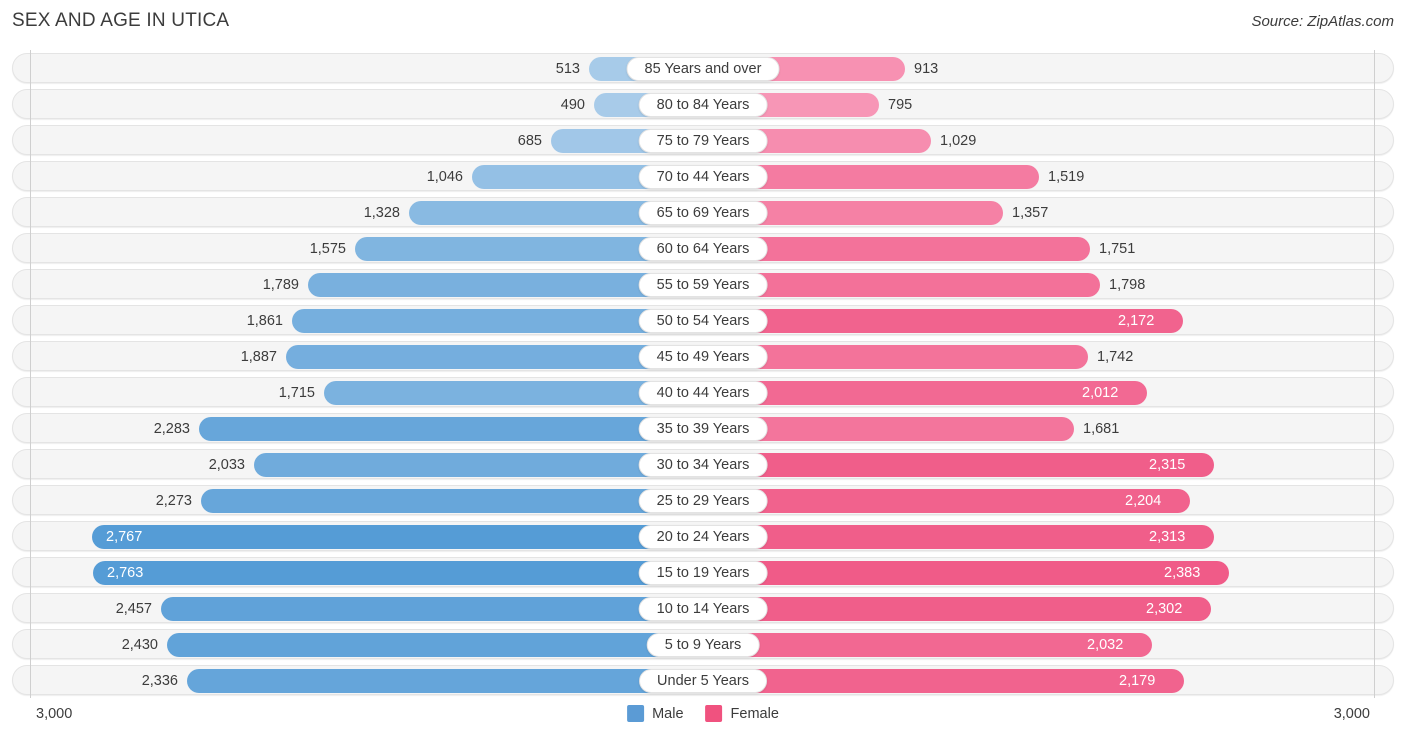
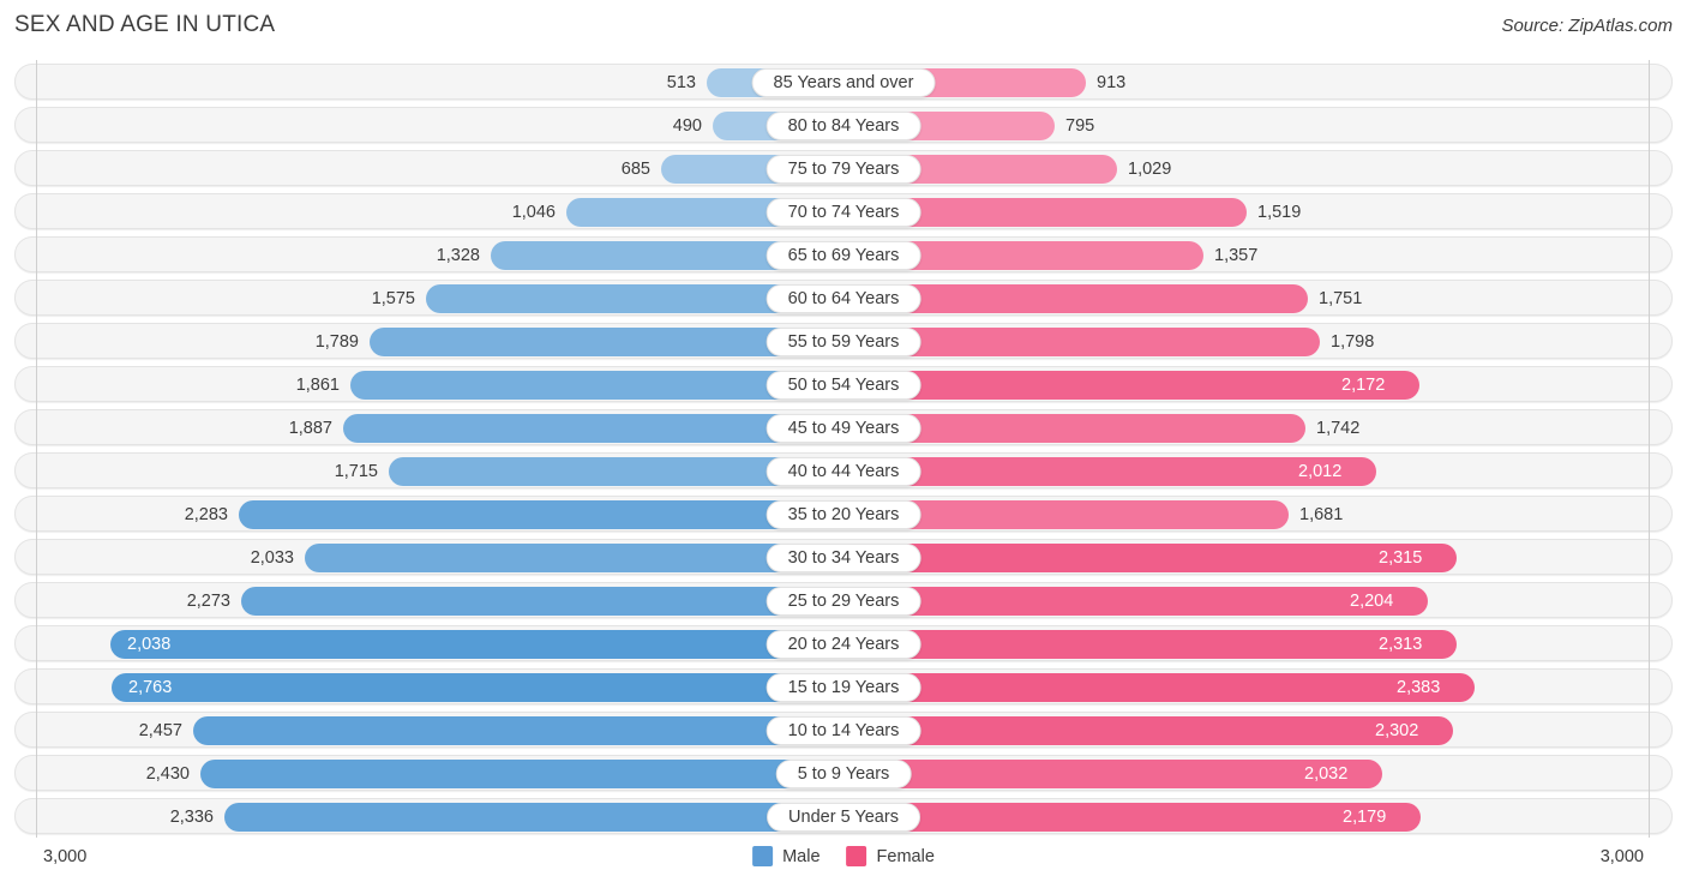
  SEX AND AGE IN UTICA
  Source: ZipAtlas.com
  513
  913
  85 Years and over
  490
  795
  80 to 84 Years
  685
  1,029
  75 to 79 Years
  1,046
  1,519
- 70 to 44 Years
+ 70 to 74 Years
  1,328
  1,357
  65 to 69 Years
  1,575
  1,751
  60 to 64 Years
  1,789
  1,798
  55 to 59 Years
  1,861
  2,172
  50 to 54 Years
  1,887
  1,742
  45 to 49 Years
  1,715
  2,012
  40 to 44 Years
  2,283
  1,681
- 35 to 39 Years
+ 35 to 20 Years
  2,033
  2,315
  30 to 34 Years
  2,273
  2,204
  25 to 29 Years
- 2,767
+ 2,038
  2,313
  20 to 24 Years
  2,763
  2,383
  15 to 19 Years
  2,457
  2,302
  10 to 14 Years
  2,430
  2,032
  5 to 9 Years
  2,336
  2,179
  Under 5 Years
  3,000
  3,000
  Male
  Female
